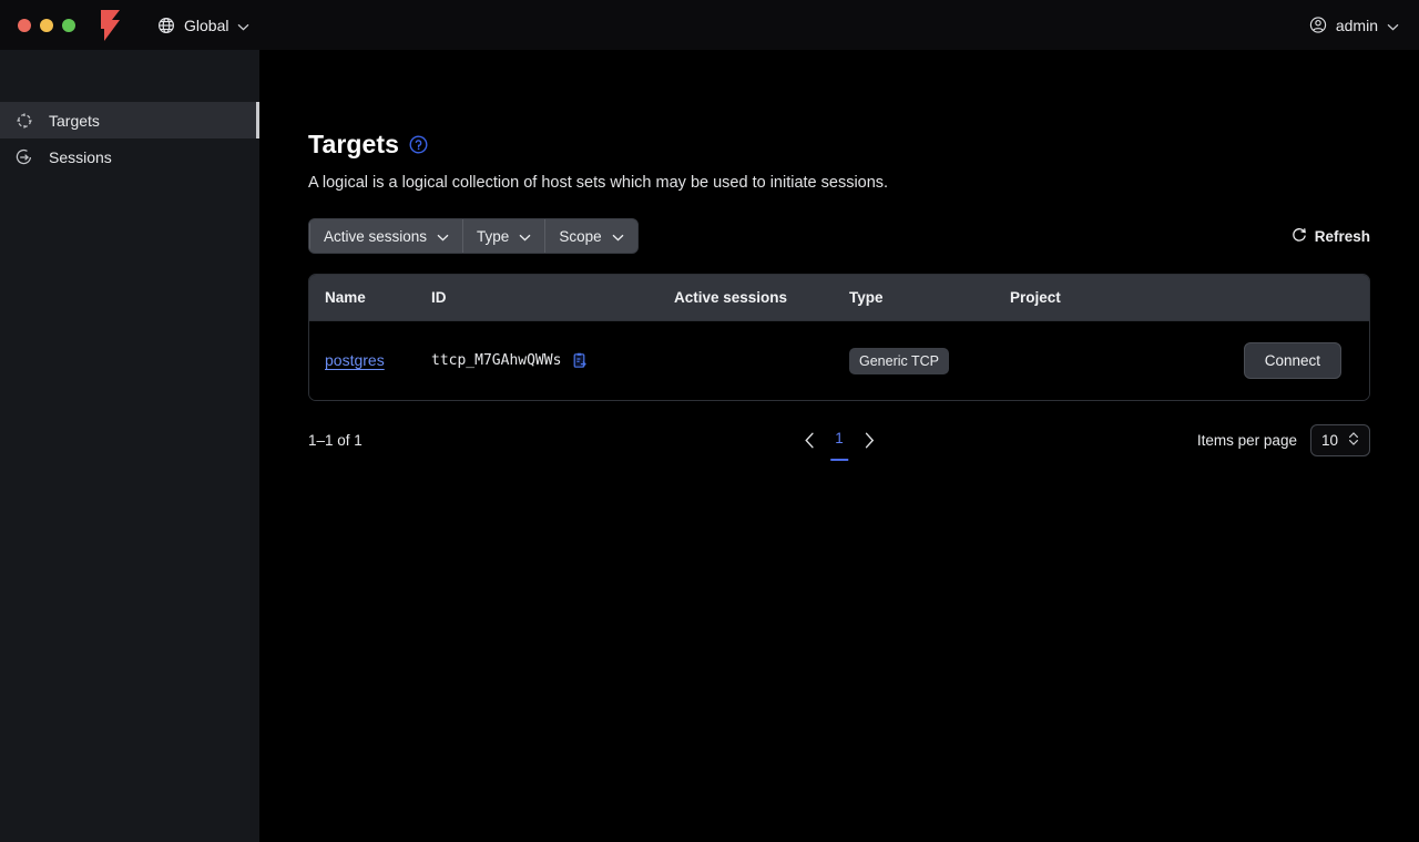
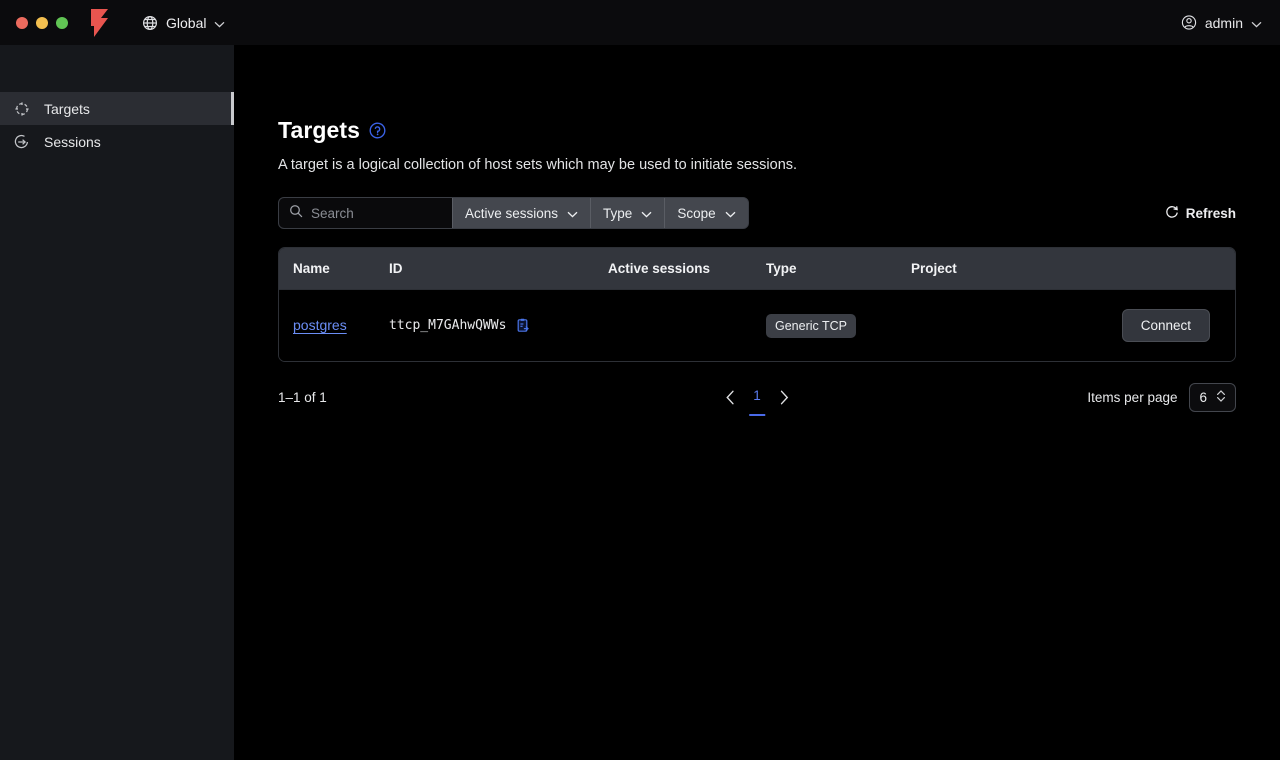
  Global
  admin
  Targets
  Sessions
  Targets
- A logical is a logical collection of host sets which may be used to initiate sessions.
+ A target is a logical collection of host sets which may be used to initiate sessions.
+ Search
  Active sessions
  Type
  Scope
  Refresh
  Name
  ID
  Active sessions
  Type
  Project
  postgres
  ttcp_M7GAhwQWWs
  Generic TCP
  Connect
  1–1 of 1
  1
  Items per page
- 10
+ 6
